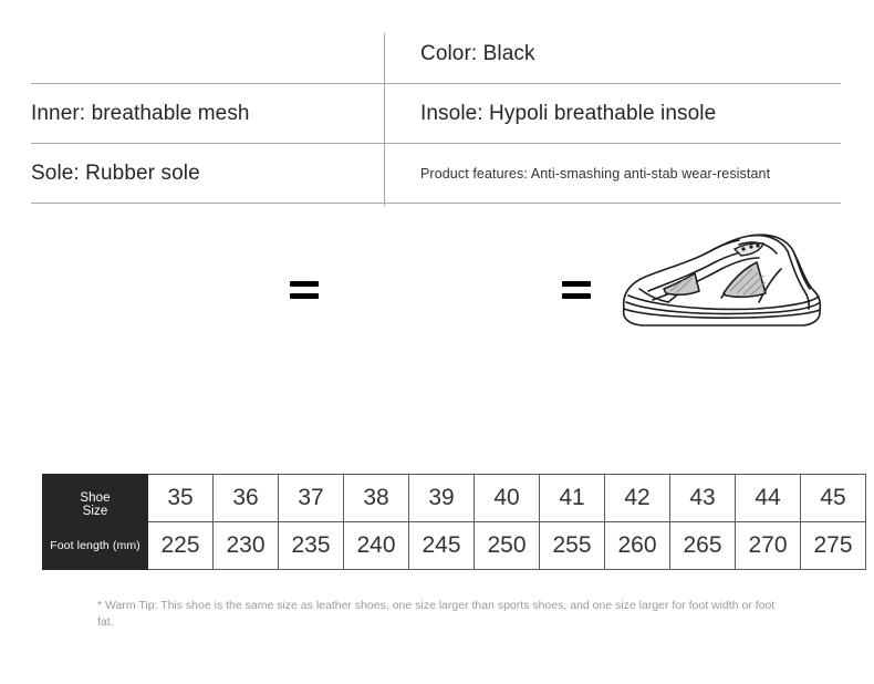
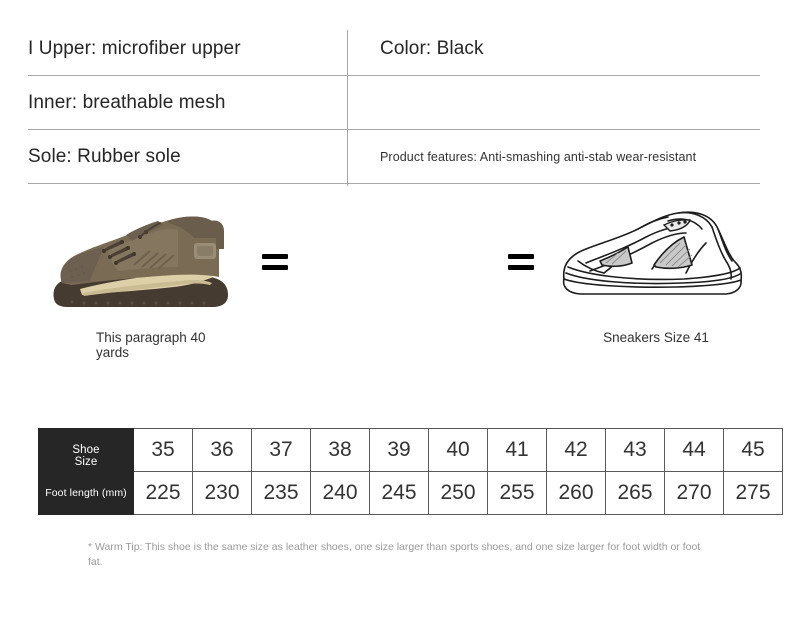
+ I Upper: microfiber upper
  Color: Black
  Inner: breathable mesh
- Insole: Hypoli breathable insole
  Sole: Rubber sole
  Product features: Anti-smashing anti-stab wear-resistant
+ This paragraph 40
+ yards
+ Sneakers Size 41
  ShoeSize	35	36	37	38	39	40	41	42	43	44	45
  Foot length (mm)	225	230	235	240	245	250	255	260	265	270	275
  * Warm Tip: This shoe is the same size as leather shoes, one size larger than sports shoes, and one size larger for foot width or foot fat.
